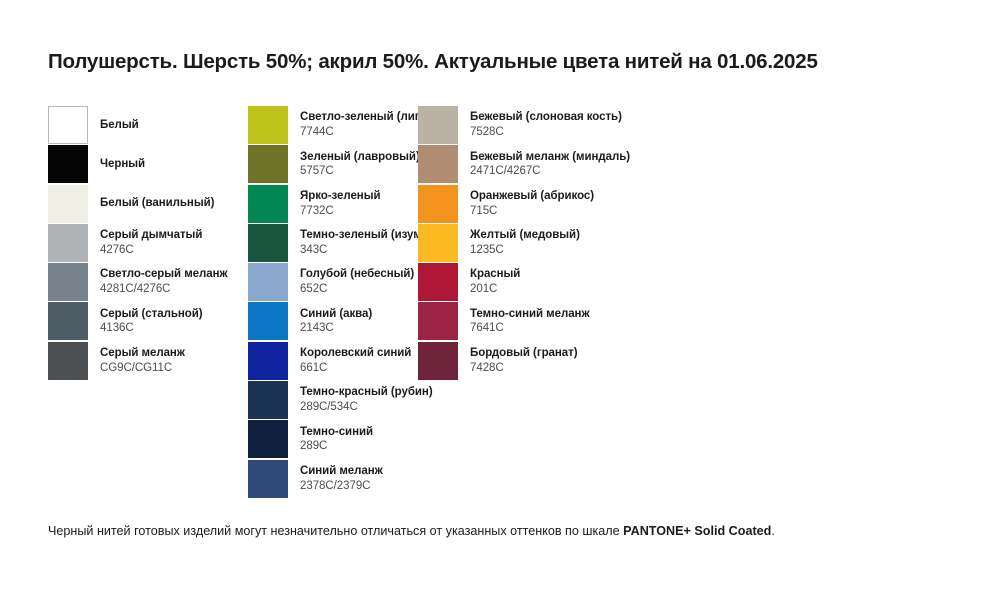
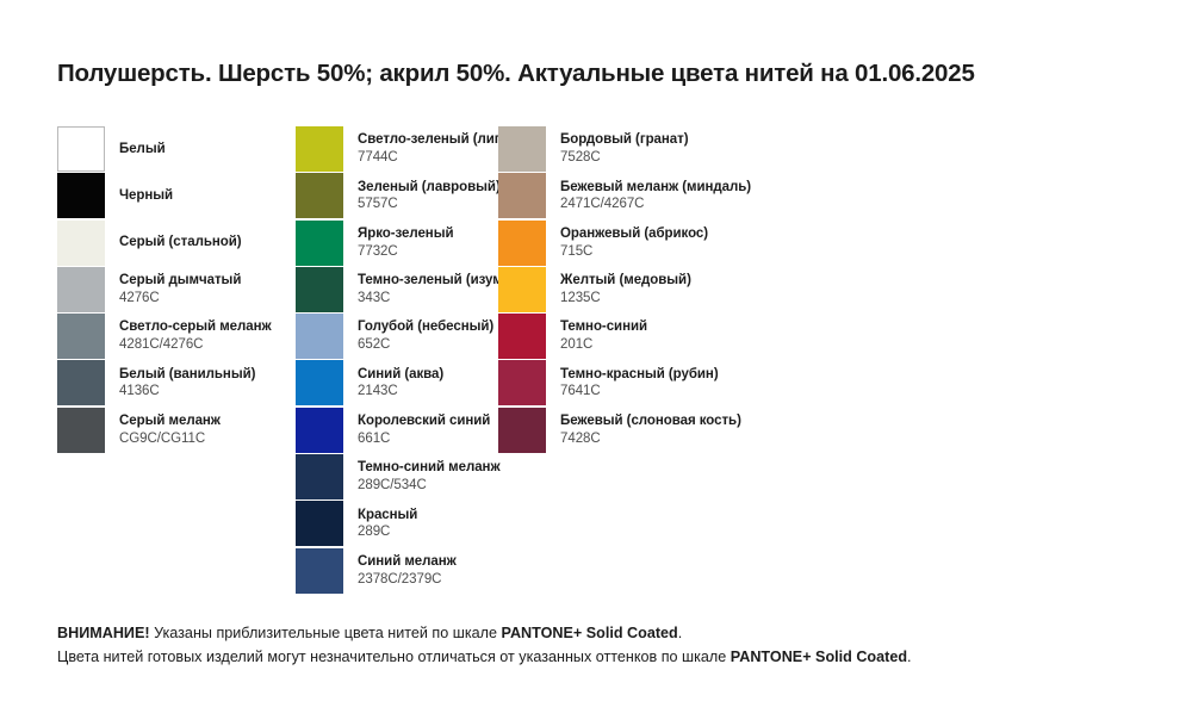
  Полушерсть. Шерсть 50%; акрил 50%. Актуальные цвета нитей на 01.06.2025
  Белый
  Черный
- Белый (ванильный)
+ Серый (стальной)
  Серый дымчатый
  4276C
  Светло-серый меланж
  4281C/4276C
- Серый (стальной)
+ Белый (ванильный)
  4136C
  Серый меланж
  CG9C/CG11C
  Светло-зеленый (ли
  7744C
  Зеленый (лавровый
  5757C
  Ярко-зеленый
  7732C
  Темно-зеленый (изу
  343C
  Голубой (небесный)
  652C
  Синий (аква)
  2143C
  Королевский синий
  661C
- Темно-красный (рубин)
+ Темно-синий меланж
  289C/534C
- Темно-синий
+ Красный
  289C
  Синий меланж
  2378C/2379C
- Бежевый (слоновая кость)
+ Бордовый (гранат)
  7528C
  Бежевый меланж (миндаль)
  2471C/4267C
  Оранжевый (абрикос)
  715C
  Желтый (медовый)
  1235C
- Красный
+ Темно-синий
  201C
- Темно-синий меланж
+ Темно-красный (рубин)
  7641C
- Бордовый (гранат)
+ Бежевый (слоновая кость)
  7428C
+ ВНИМАНИЕ! Указаны приблизительные цвета нитей по шкале PANTONE+ Solid Coated.
- Черный нитей готовых изделий могут незначительно отличаться от указанных оттенков по шкале PANTONE+ Solid Coated.
+ Цвета нитей готовых изделий могут незначительно отличаться от указанных оттенков по шкале PANTONE+ Solid Coated.
